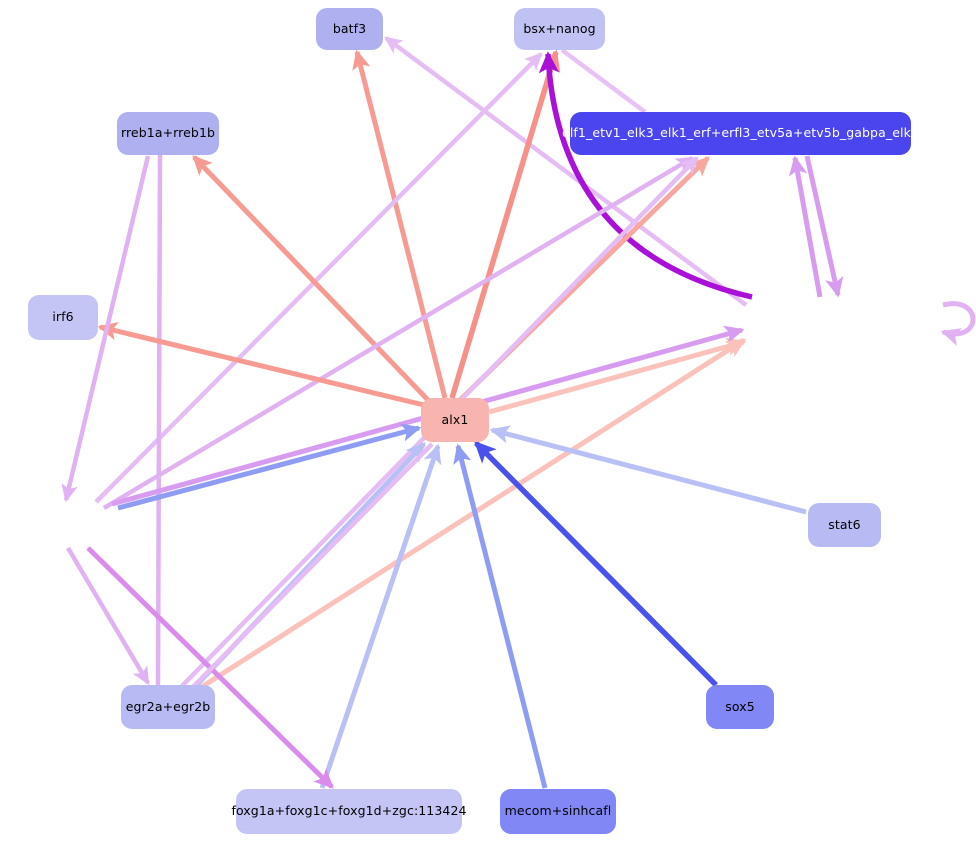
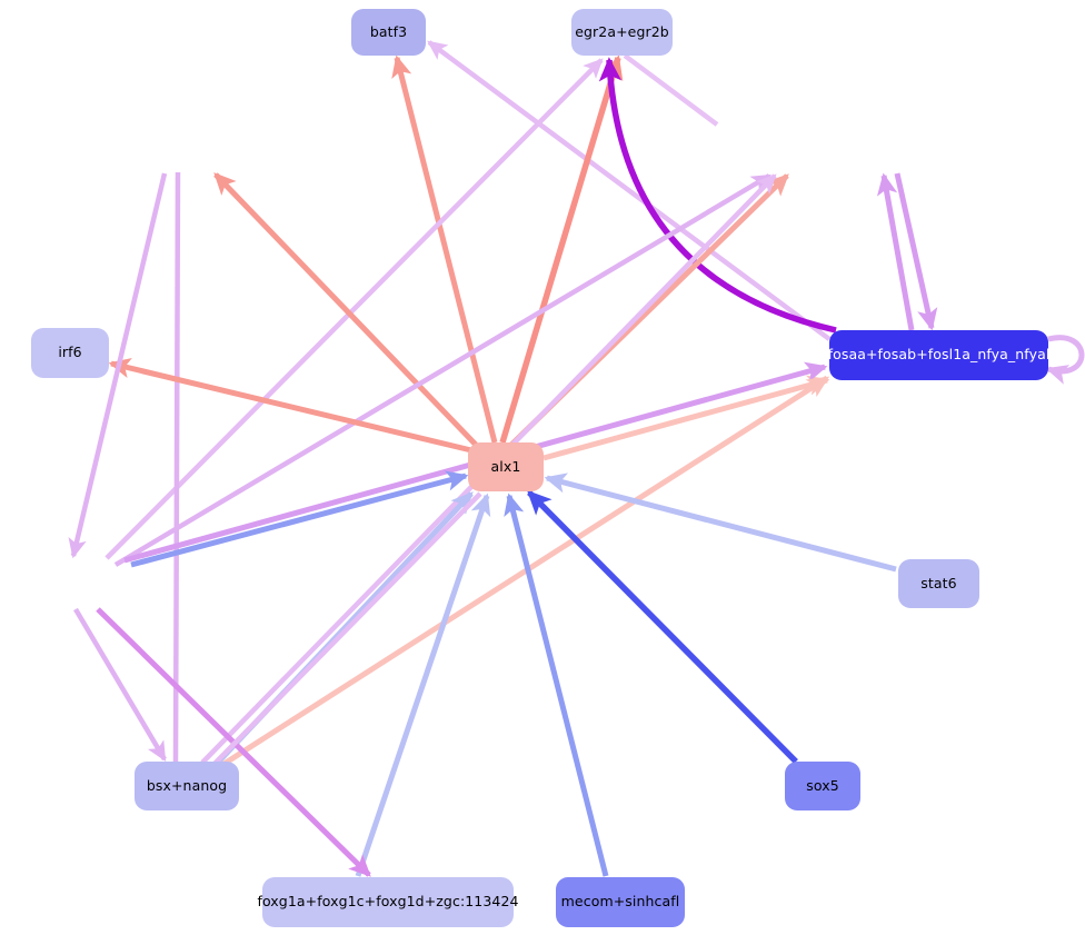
  batf3
- bsx+nanog
+ egr2a+egr2b
- rreb1a+rreb1b
- elf1_etv1_elk3_elk1_erf+erfl3_etv5a+etv5b_gabpa_elk4
  irf6
+ fosaa+fosab+fosl1a_nfya_nfyal
  alx1
  stat6
- egr2a+egr2b
+ bsx+nanog
  sox5
  foxg1a+foxg1c+foxg1d+zgc:113424
  mecom+sinhcafl
